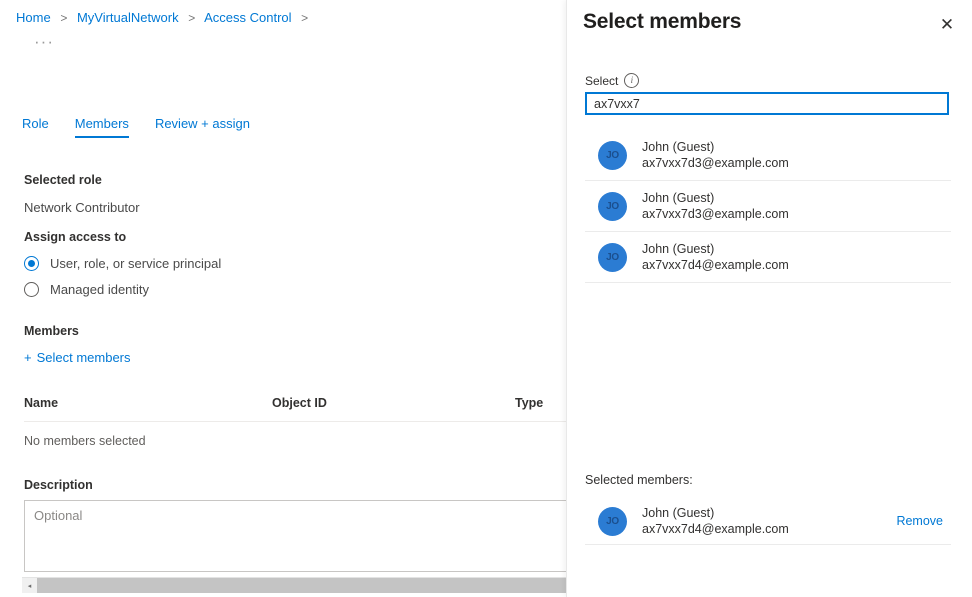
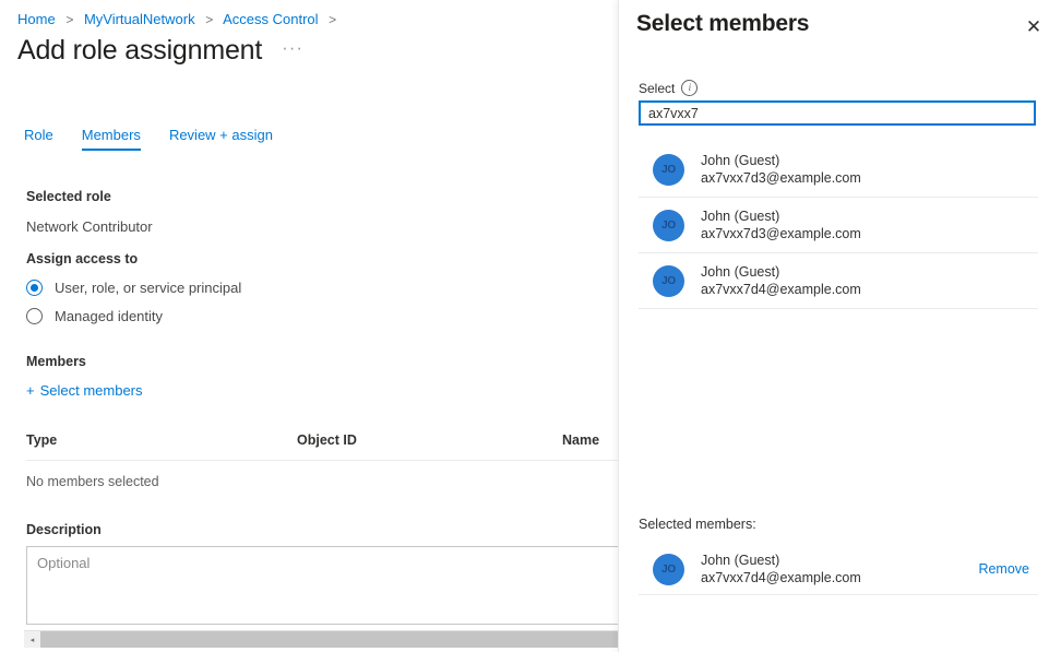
  Home > MyVirtualNetwork > Access Control >
+ Add role assignment
  ···
  Role
  Members
  Review + assign
  Selected role
  Network Contributor
  Assign access to
  User, role, or service principal
  Managed identity
  Members
  + Select members
- Name
+ Type
  Object ID
- Type
+ Name
  No members selected
  Description
  Optional
  Select members
  ✕
  Select
  i
  ax7vxx7
  JO
  John (Guest)
  ax7vxx7d3@example.com
  JO
  John (Guest)
  ax7vxx7d3@example.com
  JO
  John (Guest)
  ax7vxx7d4@example.com
  Selected members:
  JO
  John (Guest)
  ax7vxx7d4@example.com
  Remove
